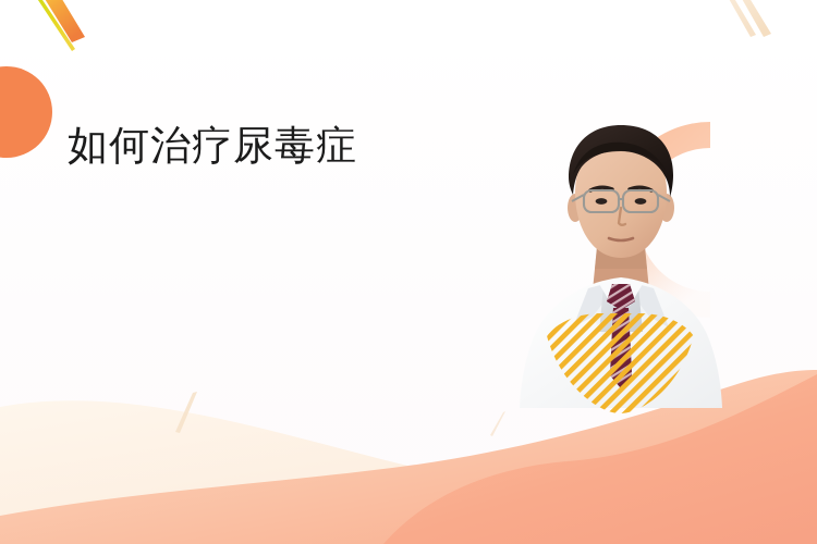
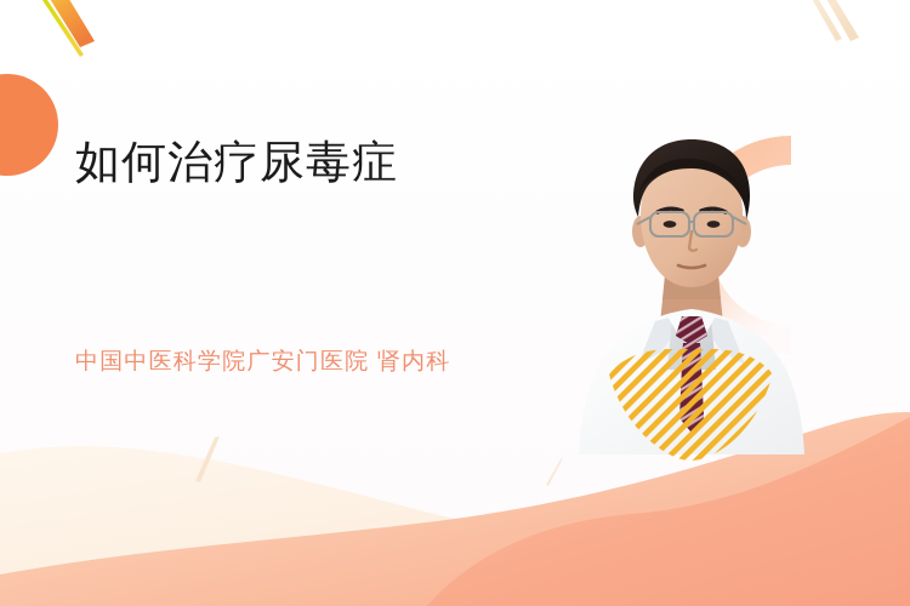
  如何治疗尿毒症
+ 中国中医科学院广安门医院 肾内科
